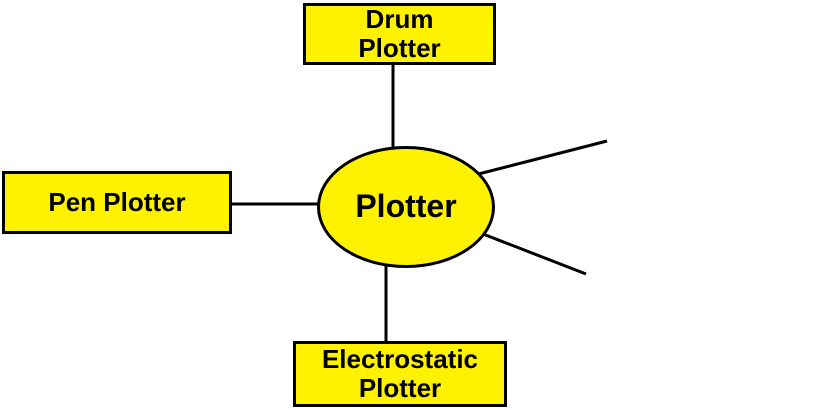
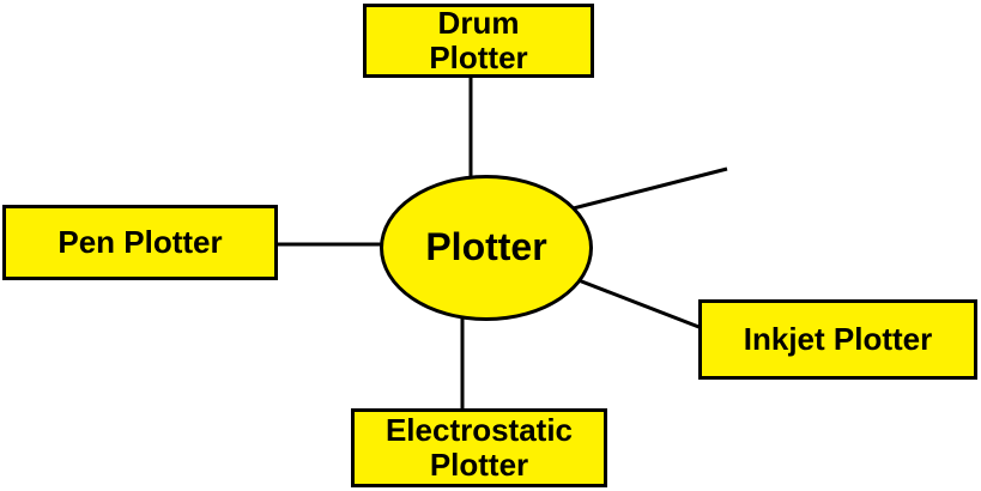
  Plotter
  Drum
  Plotter
+ Inkjet Plotter
  Electrostatic
  Plotter
  Pen Plotter
